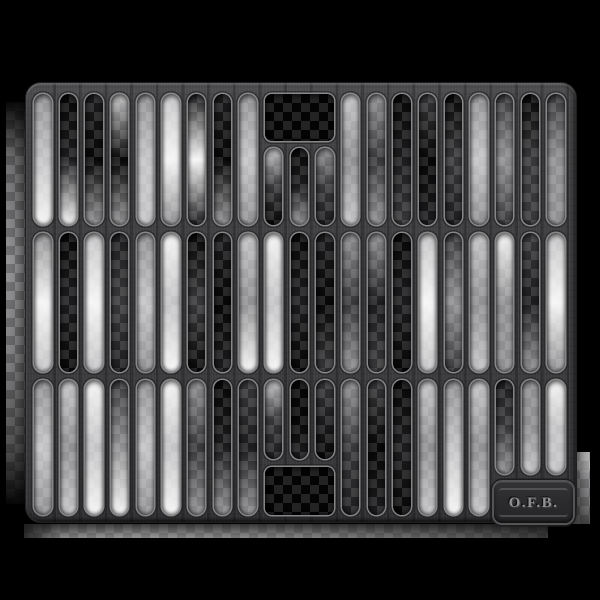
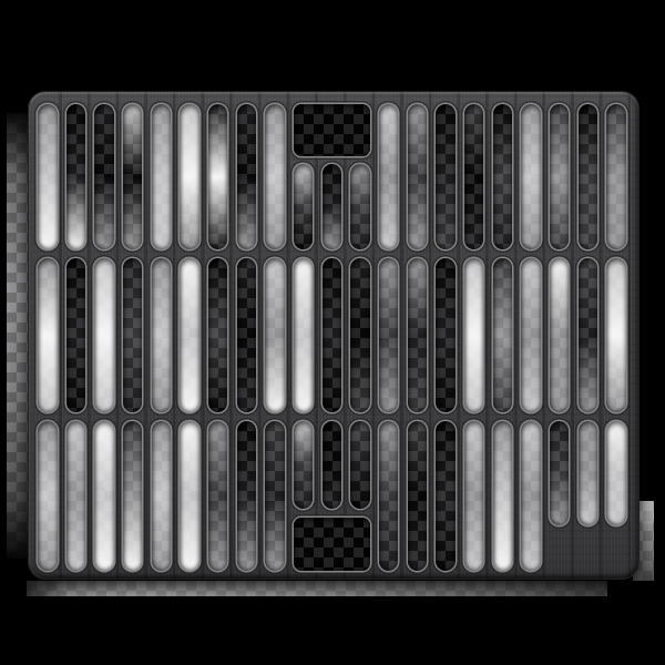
- O.F.B.
